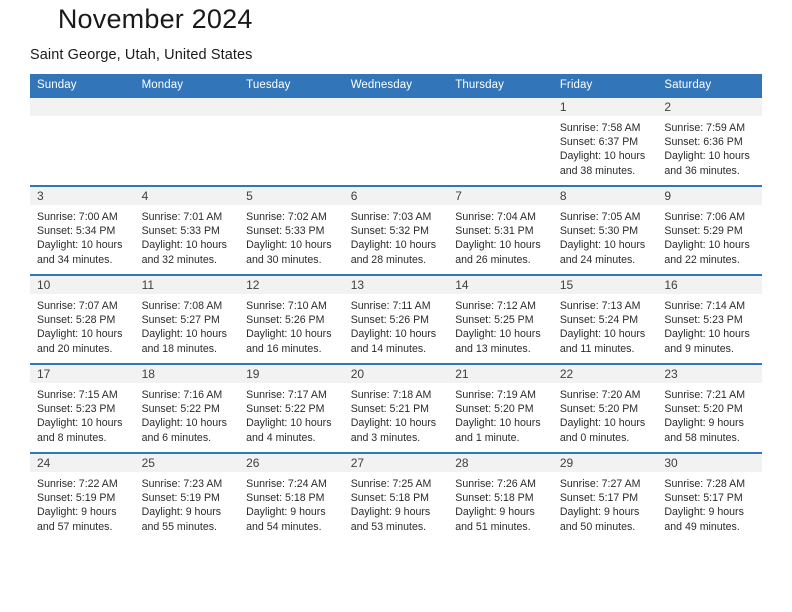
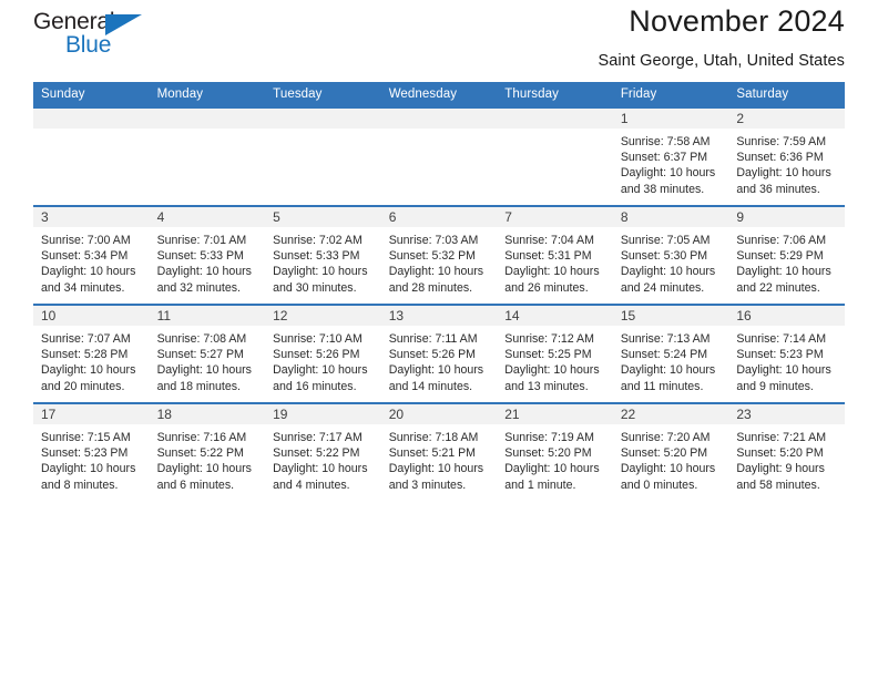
+ General
+ Blue
  November 2024
  Saint George, Utah, United States
  Sunday	Monday	Tuesday	Wednesday	Thursday	Friday	Saturday
  					1Sunrise: 7:58 AMSunset: 6:37 PMDaylight: 10 hoursand 38 minutes.	2Sunrise: 7:59 AMSunset: 6:36 PMDaylight: 10 hoursand 36 minutes.
  3Sunrise: 7:00 AMSunset: 5:34 PMDaylight: 10 hoursand 34 minutes.	4Sunrise: 7:01 AMSunset: 5:33 PMDaylight: 10 hoursand 32 minutes.	5Sunrise: 7:02 AMSunset: 5:33 PMDaylight: 10 hoursand 30 minutes.	6Sunrise: 7:03 AMSunset: 5:32 PMDaylight: 10 hoursand 28 minutes.	7Sunrise: 7:04 AMSunset: 5:31 PMDaylight: 10 hoursand 26 minutes.	8Sunrise: 7:05 AMSunset: 5:30 PMDaylight: 10 hoursand 24 minutes.	9Sunrise: 7:06 AMSunset: 5:29 PMDaylight: 10 hoursand 22 minutes.
  10Sunrise: 7:07 AMSunset: 5:28 PMDaylight: 10 hoursand 20 minutes.	11Sunrise: 7:08 AMSunset: 5:27 PMDaylight: 10 hoursand 18 minutes.	12Sunrise: 7:10 AMSunset: 5:26 PMDaylight: 10 hoursand 16 minutes.	13Sunrise: 7:11 AMSunset: 5:26 PMDaylight: 10 hoursand 14 minutes.	14Sunrise: 7:12 AMSunset: 5:25 PMDaylight: 10 hoursand 13 minutes.	15Sunrise: 7:13 AMSunset: 5:24 PMDaylight: 10 hoursand 11 minutes.	16Sunrise: 7:14 AMSunset: 5:23 PMDaylight: 10 hoursand 9 minutes.
  17Sunrise: 7:15 AMSunset: 5:23 PMDaylight: 10 hoursand 8 minutes.	18Sunrise: 7:16 AMSunset: 5:22 PMDaylight: 10 hoursand 6 minutes.	19Sunrise: 7:17 AMSunset: 5:22 PMDaylight: 10 hoursand 4 minutes.	20Sunrise: 7:18 AMSunset: 5:21 PMDaylight: 10 hoursand 3 minutes.	21Sunrise: 7:19 AMSunset: 5:20 PMDaylight: 10 hoursand 1 minute.	22Sunrise: 7:20 AMSunset: 5:20 PMDaylight: 10 hoursand 0 minutes.	23Sunrise: 7:21 AMSunset: 5:20 PMDaylight: 9 hoursand 58 minutes.
- 24Sunrise: 7:22 AMSunset: 5:19 PMDaylight: 9 hoursand 57 minutes.	25Sunrise: 7:23 AMSunset: 5:19 PMDaylight: 9 hoursand 55 minutes.	26Sunrise: 7:24 AMSunset: 5:18 PMDaylight: 9 hoursand 54 minutes.	27Sunrise: 7:25 AMSunset: 5:18 PMDaylight: 9 hoursand 53 minutes.	28Sunrise: 7:26 AMSunset: 5:18 PMDaylight: 9 hoursand 51 minutes.	29Sunrise: 7:27 AMSunset: 5:17 PMDaylight: 9 hoursand 50 minutes.	30Sunrise: 7:28 AMSunset: 5:17 PMDaylight: 9 hoursand 49 minutes.
